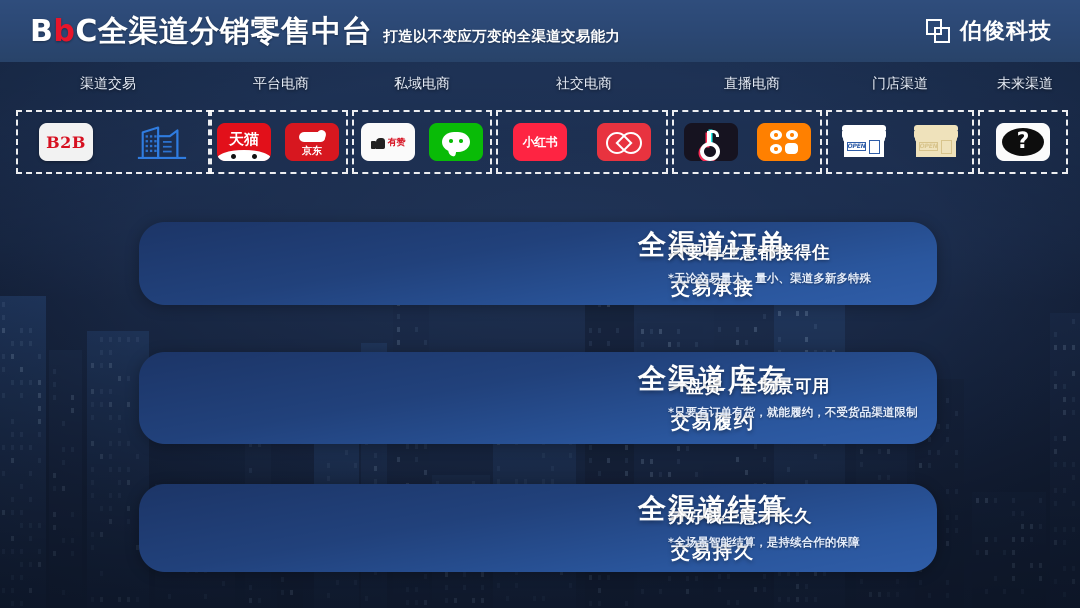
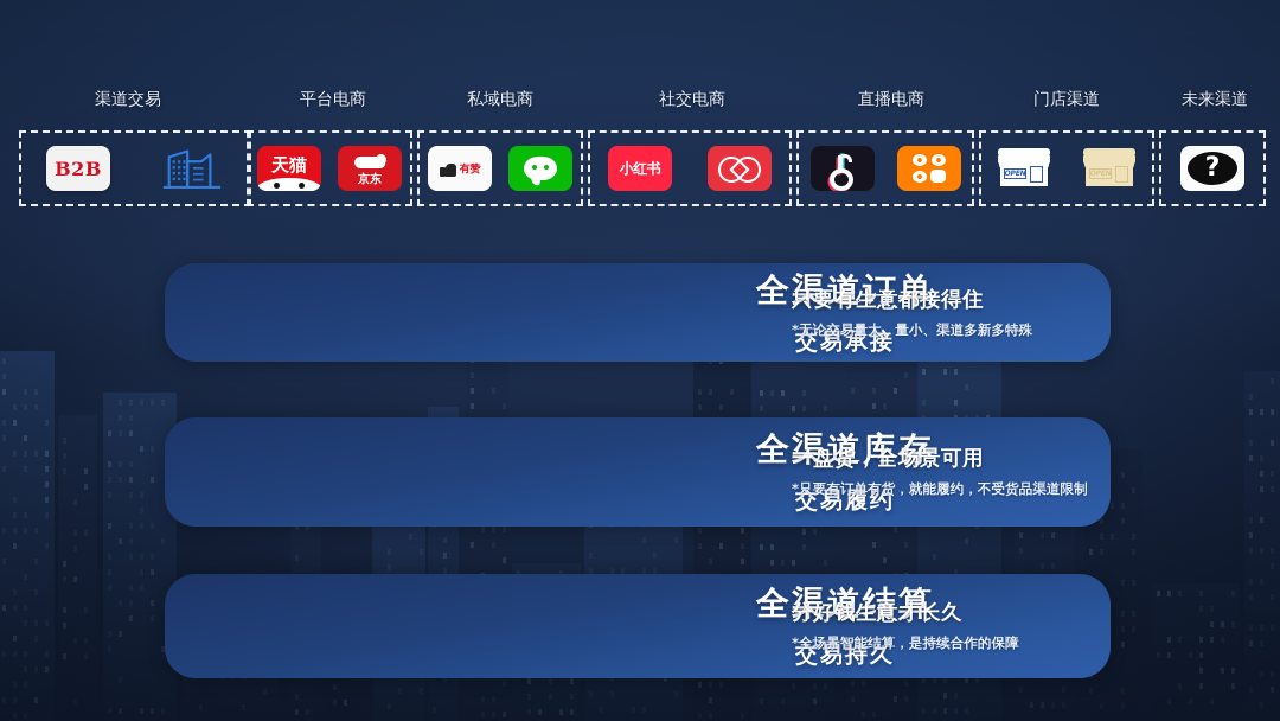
- BbC全渠道分销零售中台
- 打造以不变应万变的全渠道交易能力
- 伯俊科技
  渠道交易
  平台电商
  私域电商
  社交电商
  直播电商
  门店渠道
  未来渠道
  B2B
  天猫
  京东
  有赞
  小红书
  ?
  全渠道订单
  交易承接
  只要有生意都接得住
  *无论交易量大、量小、渠道多新多特殊
  全渠道库存
  交易履约
  一盘货，全场景可用
  *只要有订单有货，就能履约，不受货品渠道限制
  全渠道结算
  交易持久
  分好钱生意才长久
  *全场景智能结算，是持续合作的保障
